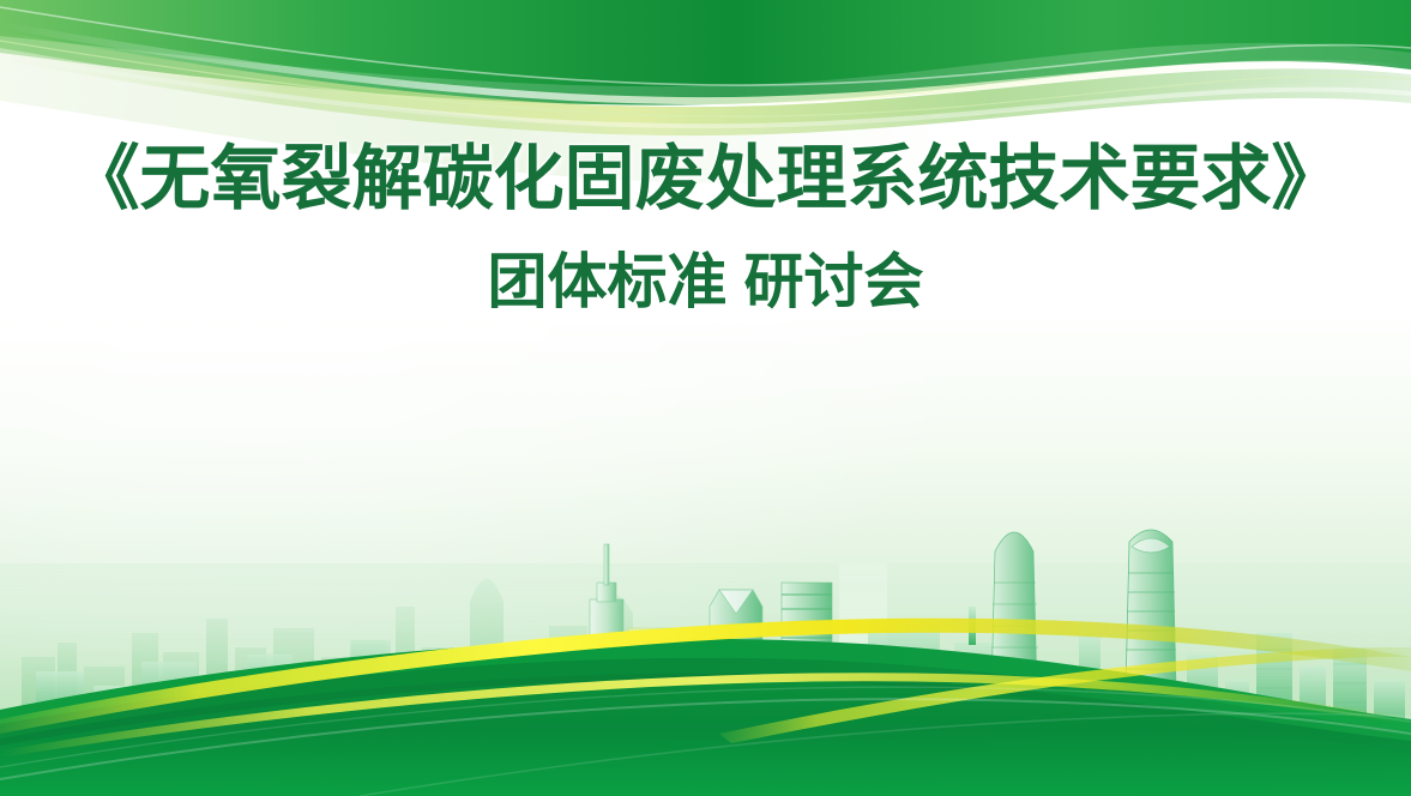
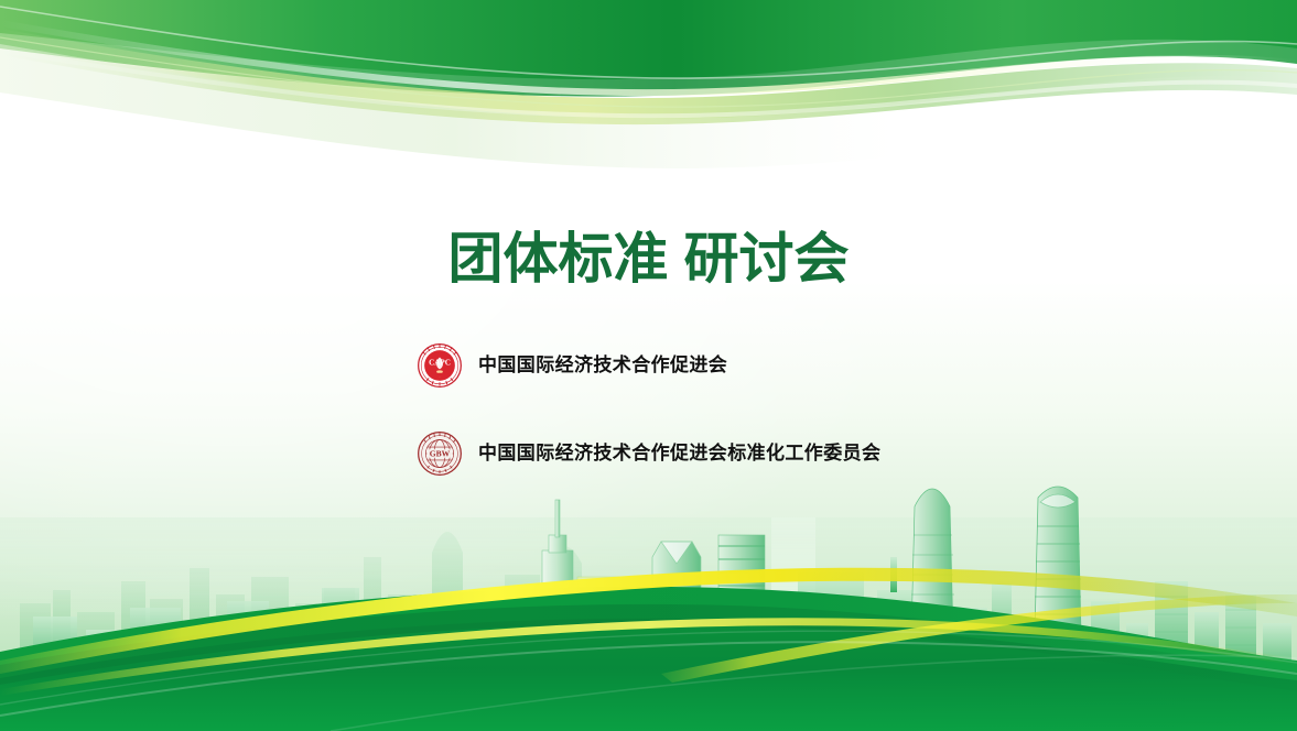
- 《无氧裂解碳化固废处理系统技术要求》
  团体标准 研讨会
+ CAPC
+ 中国国际经济技术合作促进会
+ GBW
+ 中国国际经济技术合作促进会标准化工作委员会
